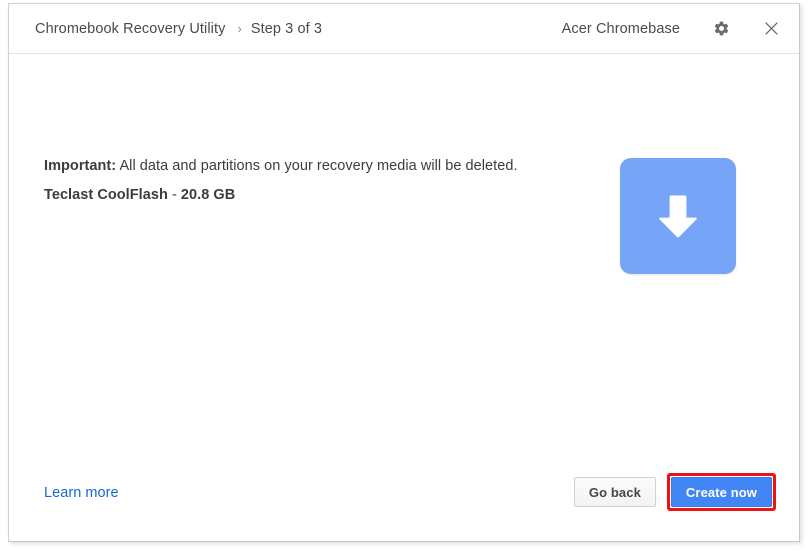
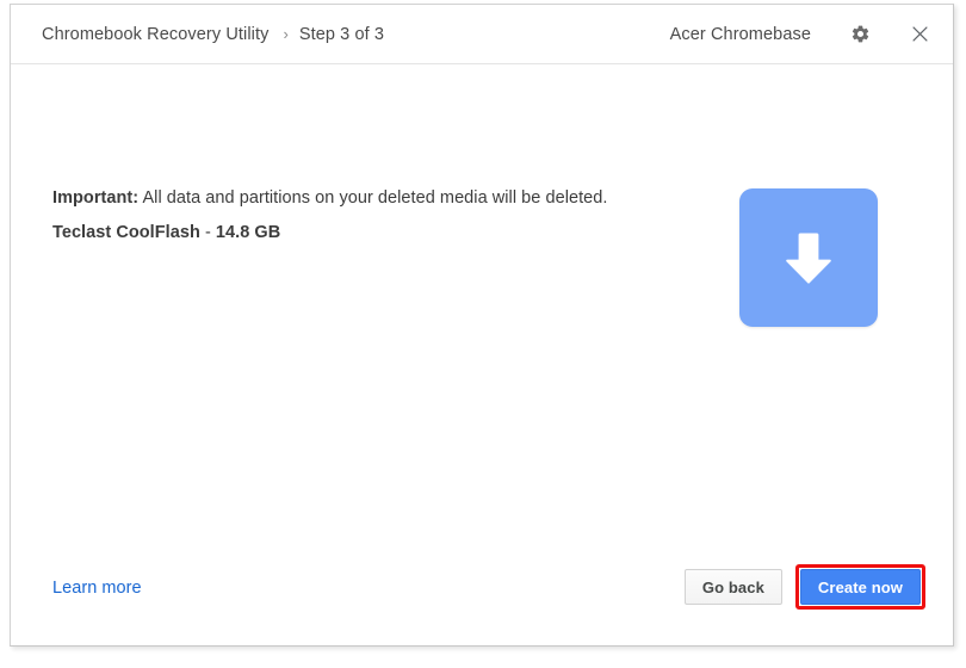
  Chromebook Recovery Utility
  ›
  Step 3 of 3
  Acer Chromebase
- Important: All data and partitions on your recovery media will be deleted.
+ Important: All data and partitions on your deleted media will be deleted.
- Teclast CoolFlash - 20.8 GB
+ Teclast CoolFlash - 14.8 GB
  Learn more
  Go back
  Create now
